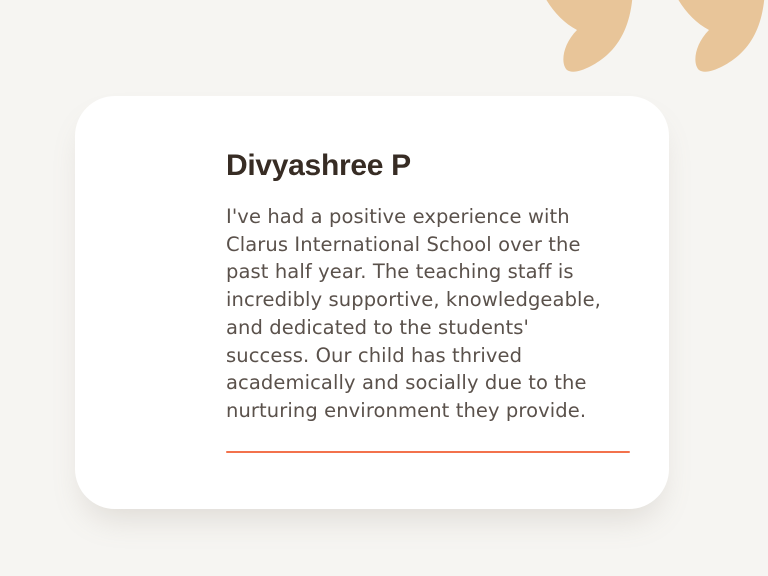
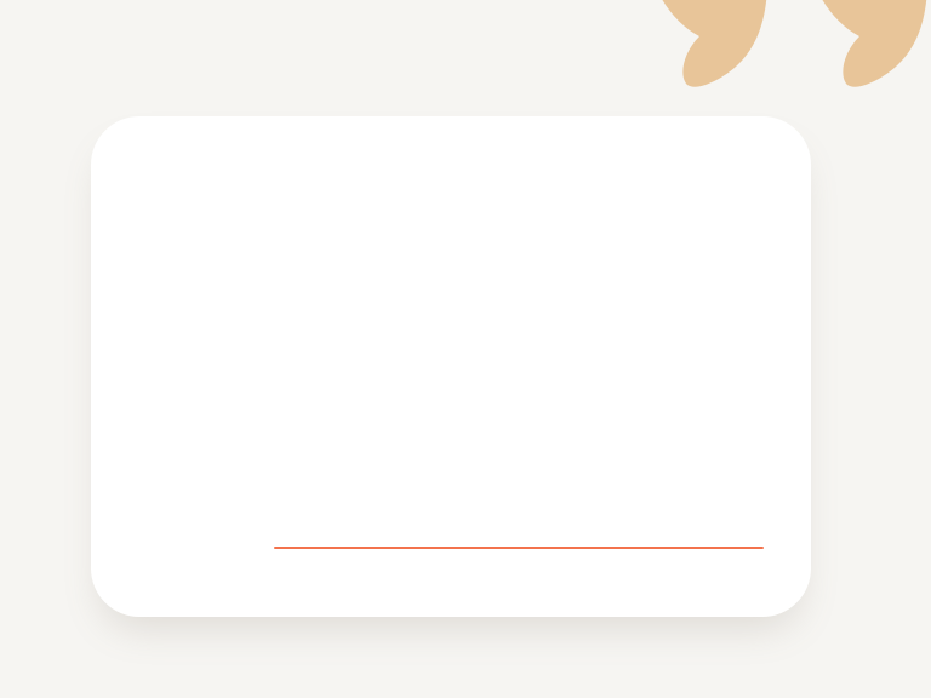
- Divyashree P
- I've had a positive experience with
- Clarus International School over the
- past half year. The teaching staff is
- incredibly supportive, knowledgeable,
- and dedicated to the students'
- success. Our child has thrived
- academically and socially due to the
- nurturing environment they provide.
